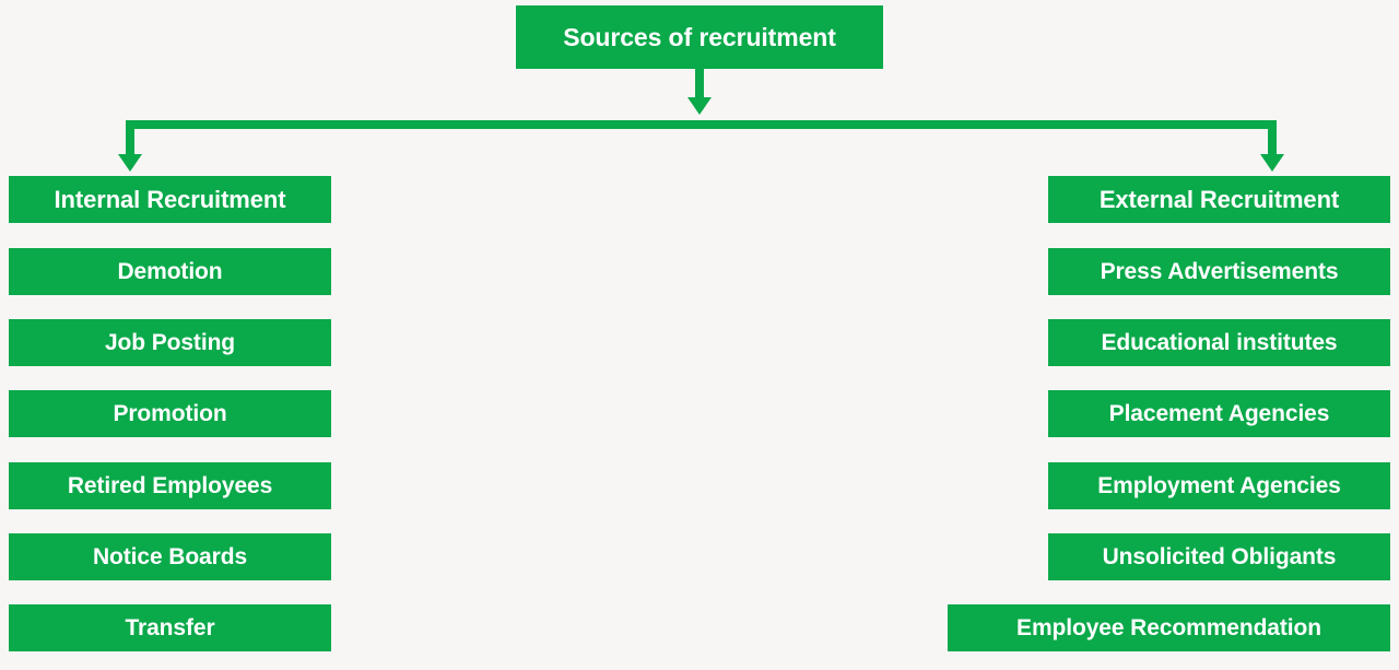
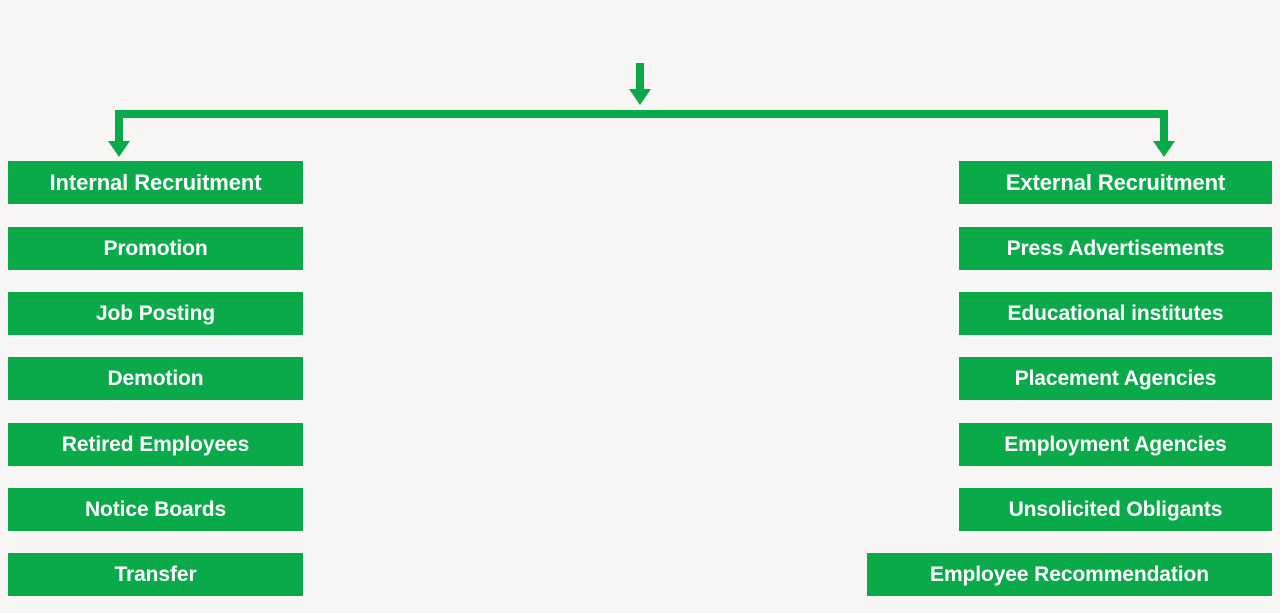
- Sources of recruitment
  Internal Recruitment
- Demotion
+ Promotion
  Job Posting
- Promotion
+ Demotion
  Retired Employees
  Notice Boards
  Transfer
  External Recruitment
  Press Advertisements
  Educational institutes
  Placement Agencies
  Employment Agencies
  Unsolicited Obligants
  Employee Recommendation
